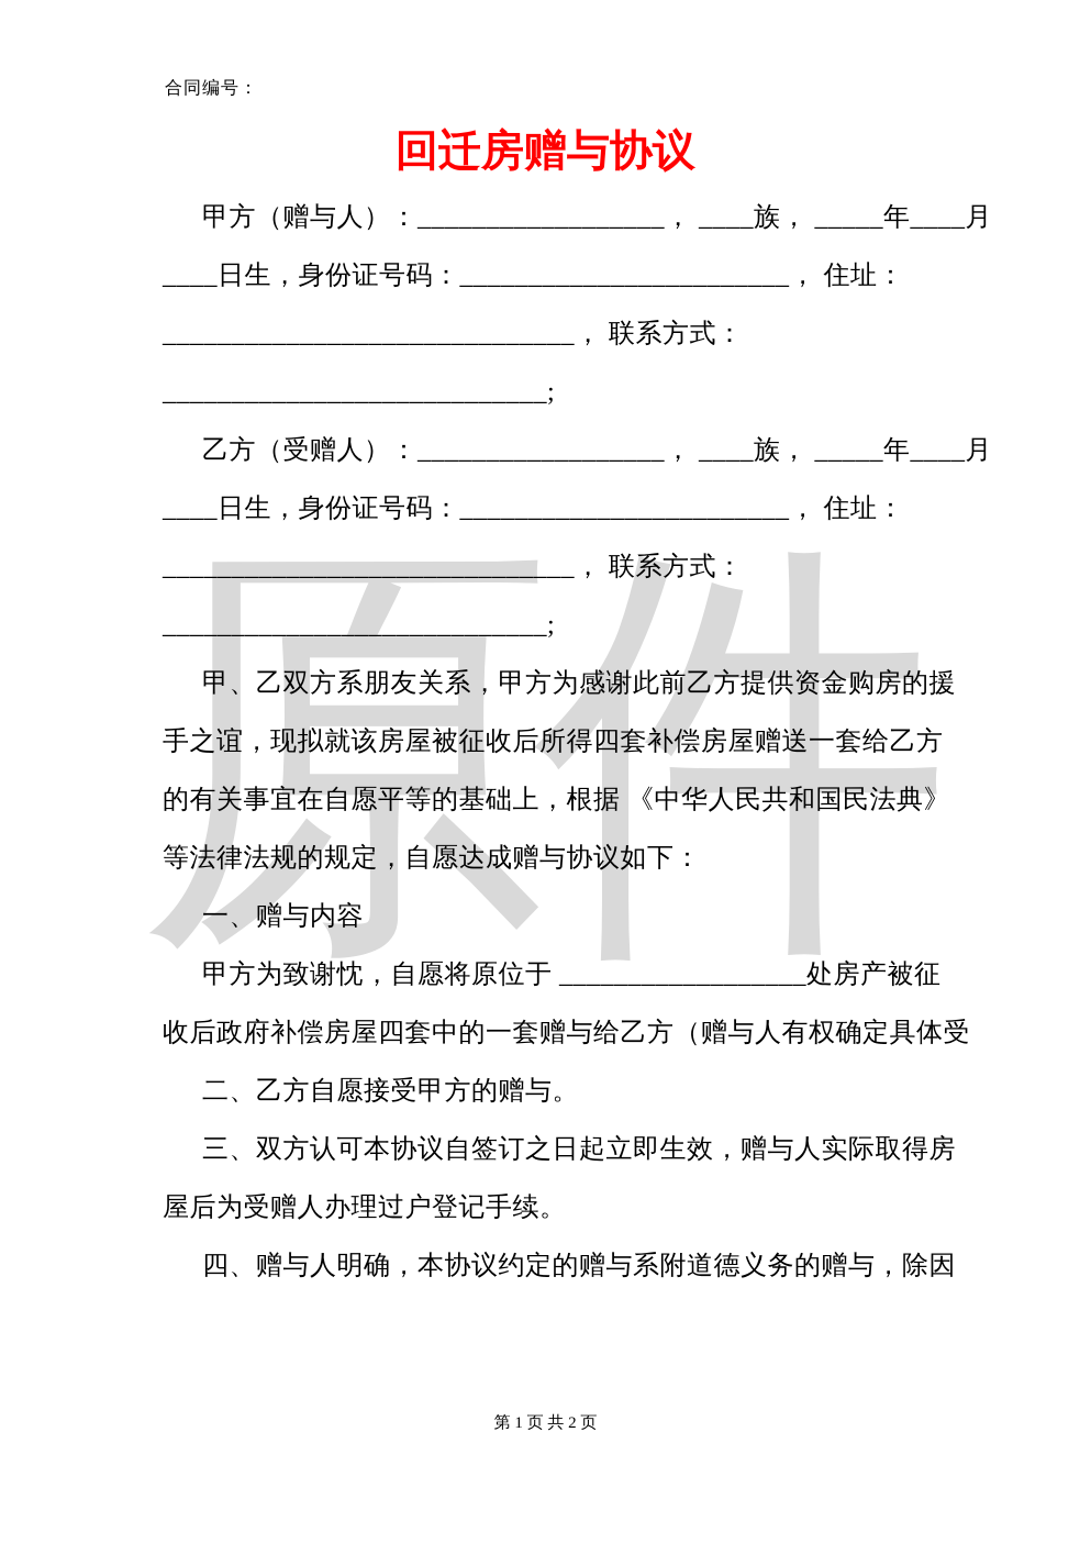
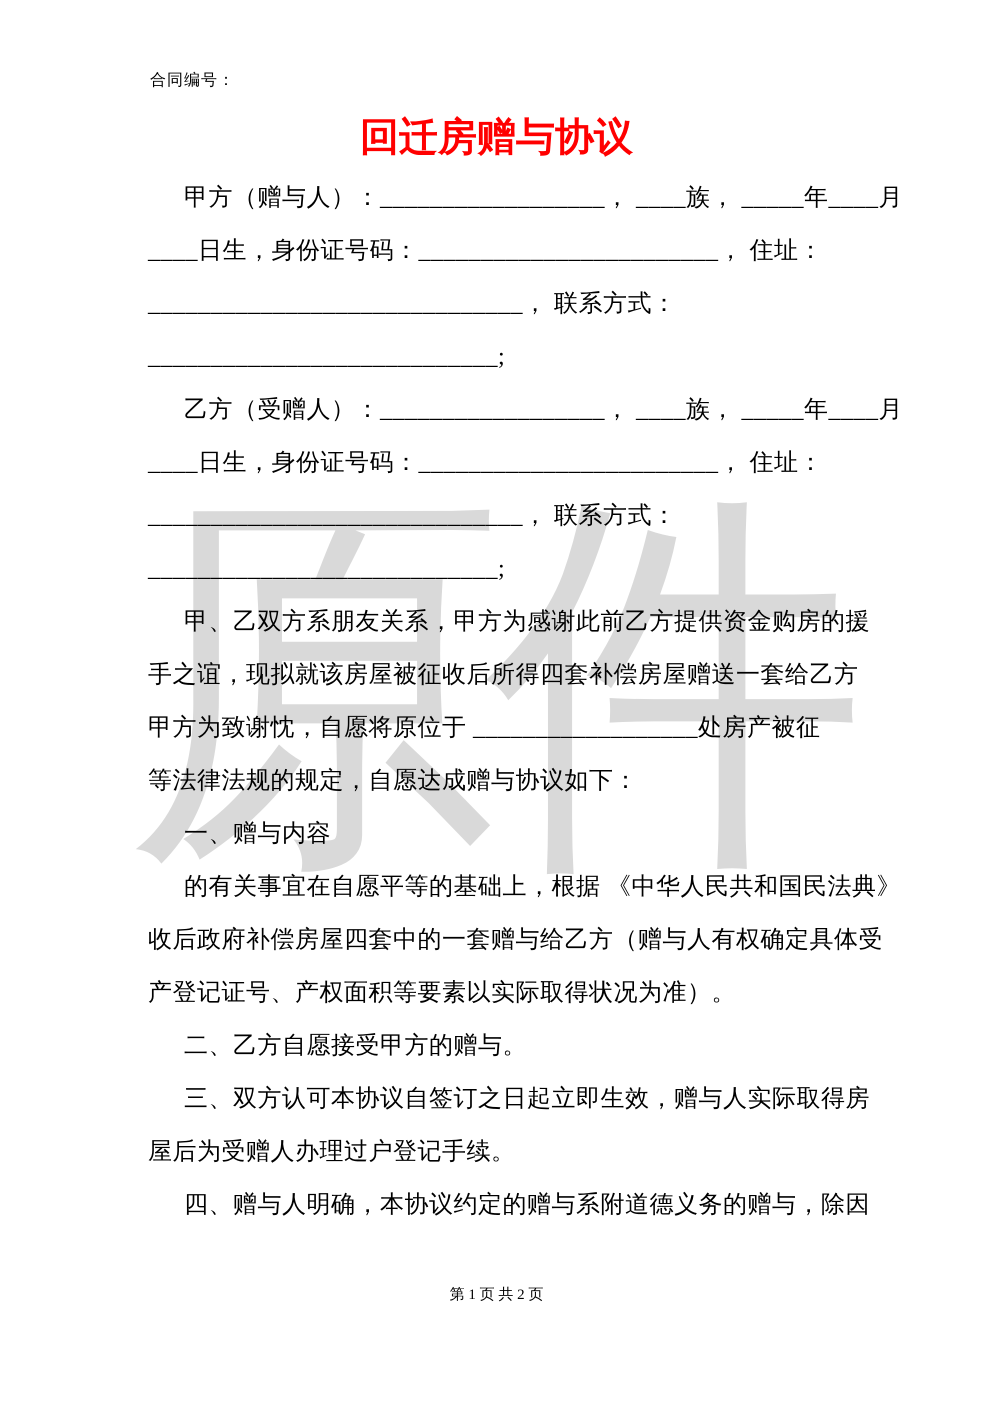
  合同编号：
  回迁房赠与协议
  原件
  甲方（赠与人）：__________________， ____族， _____年____月
  ____日生，身份证号码：________________________， 住址：
  ______________________________， 联系方式：
  ____________________________;
  乙方（受赠人）：__________________， ____族， _____年____月
  ____日生，身份证号码：________________________， 住址：
  ______________________________， 联系方式：
  ____________________________;
  甲、乙双方系朋友关系，甲方为感谢此前乙方提供资金购房的援
  手之谊，现拟就该房屋被征收后所得四套补偿房屋赠送一套给乙方
- 的有关事宜在自愿平等的基础上，根据 《中华人民共和国民法典》
+ 甲方为致谢忱，自愿将原位于 __________________处房产被征
  等法律法规的规定，自愿达成赠与协议如下：
  一、赠与内容
- 甲方为致谢忱，自愿将原位于 __________________处房产被征
+ 的有关事宜在自愿平等的基础上，根据 《中华人民共和国民法典》
  收后政府补偿房屋四套中的一套赠与给乙方（赠与人有权确定具体受
+ 产登记证号、产权面积等要素以实际取得状况为准）。
  二、乙方自愿接受甲方的赠与。
  三、双方认可本协议自签订之日起立即生效，赠与人实际取得房
  屋后为受赠人办理过户登记手续。
  四、赠与人明确，本协议约定的赠与系附道德义务的赠与，除因
  第 1 页 共 2 页
